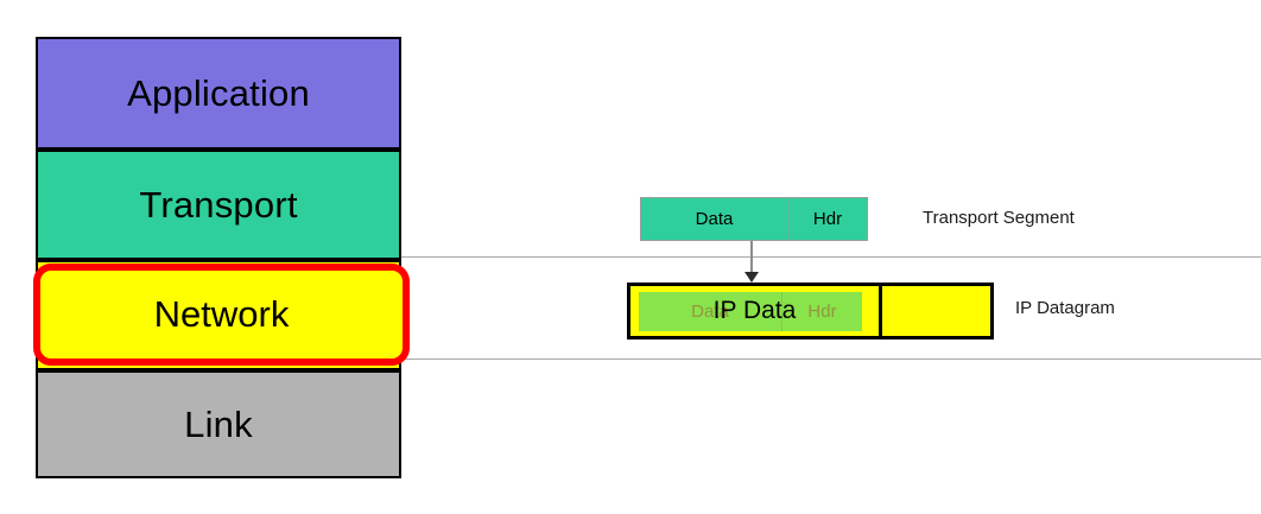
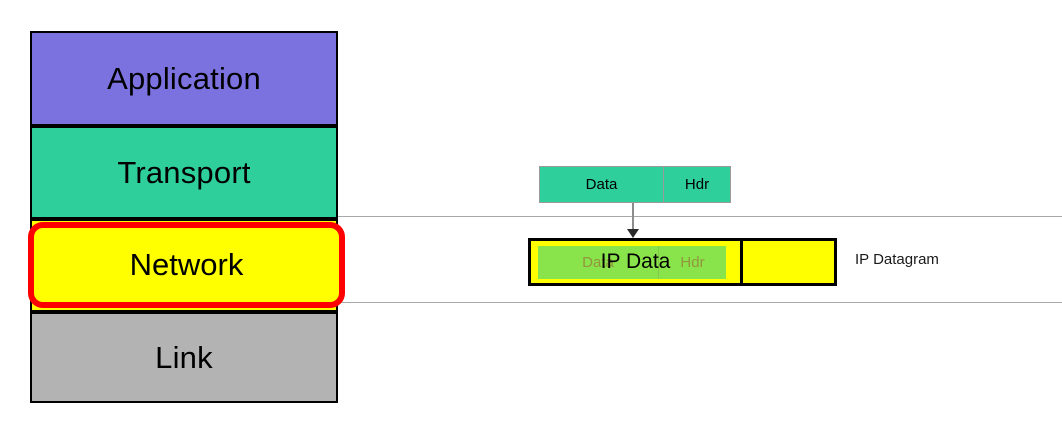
  Application
  Transport
  Link
  Network
  Data
  Hdr
  Data
  Hdr
  IP Data
- Transport Segment
  IP Datagram
